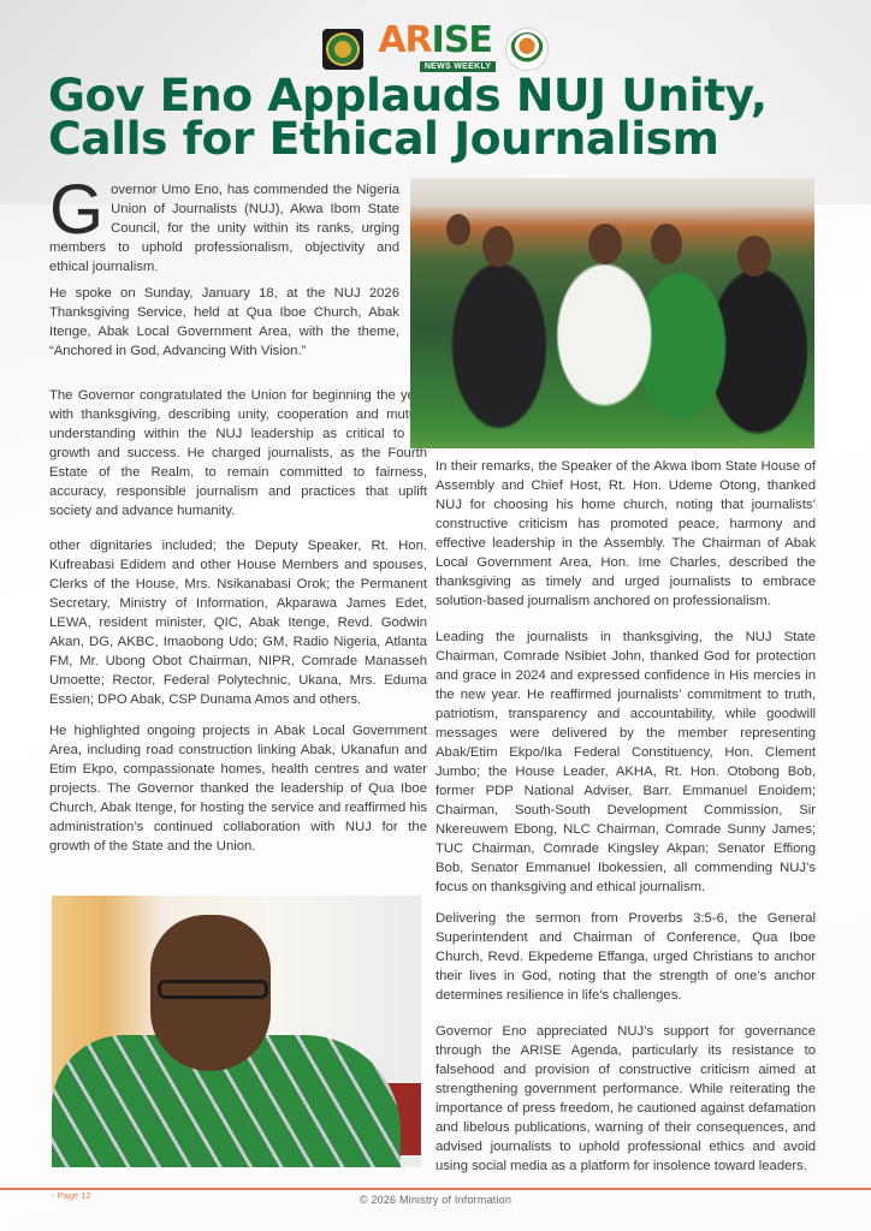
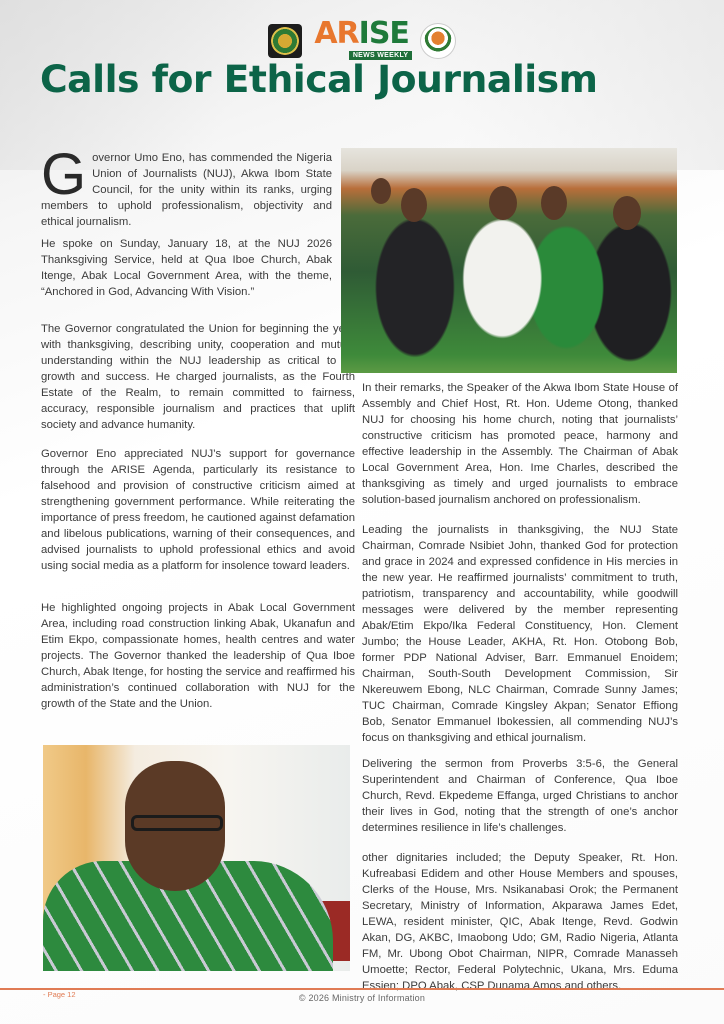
  ARISE
- Gov Eno Applauds NUJ Unity,
  Calls for Ethical Journalism
  G
  overnor Umo Eno, has commended the Nigeria Union of Journalists (NUJ), Akwa Ibom State Council, for the unity within its ranks, urging members to uphold professionalism, objectivity and ethical journalism.
  He spoke on Sunday, January 18, at the NUJ 2026 Thanksgiving Service, held at Qua Iboe Church, Abak Itenge, Abak Local Government Area, with the theme, “Anchored in God, Advancing With Vision.”
  The Governor congratulated the Union for beginning the y with thanksgiving, describing unity, cooperation and mut understanding within the NUJ leadership as critical to growth and success. He charged journalists, as the Fourth Estate of the Realm, to remain committed to fairness, accuracy, responsible journalism and practices that uplift society and advance humanity.
- other dignitaries included; the Deputy Speaker, Rt. Hon. Kufreabasi Edidem and other House Members and spouses, Clerks of the House, Mrs. Nsikanabasi Orok; the Permanent Secretary, Ministry of Information, Akparawa James Edet, LEWA, resident minister, QIC, Abak Itenge, Revd. Godwin Akan, DG, AKBC, Imaobong Udo; GM, Radio Nigeria, Atlanta FM, Mr. Ubong Obot Chairman, NIPR, Comrade Manasseh Umoette; Rector, Federal Polytechnic, Ukana, Mrs. Eduma Essien; DPO Abak, CSP Dunama Amos and others.
+ Governor Eno appreciated NUJ’s support for governance through the ARISE Agenda, particularly its resistance to falsehood and provision of constructive criticism aimed at strengthening government performance. While reiterating the importance of press freedom, he cautioned against defamation and libelous publications, warning of their consequences, and advised journalists to uphold professional ethics and avoid using social media as a platform for insolence toward leaders.
  He highlighted ongoing projects in Abak Local Government Area, including road construction linking Abak, Ukanafun and Etim Ekpo, compassionate homes, health centres and water projects. The Governor thanked the leadership of Qua Iboe Church, Abak Itenge, for hosting the service and reaffirmed his administration’s continued collaboration with NUJ for the growth of the State and the Union.
  In their remarks, the Speaker of the Akwa Ibom State House of Assembly and Chief Host, Rt. Hon. Udeme Otong, thanked NUJ for choosing his home church, noting that journalists’ constructive criticism has promoted peace, harmony and effective leadership in the Assembly. The Chairman of Abak Local Government Area, Hon. Ime Charles, described the thanksgiving as timely and urged journalists to embrace solution-based journalism anchored on professionalism.
  Leading the journalists in thanksgiving, the NUJ State Chairman, Comrade Nsibiet John, thanked God for protection and grace in 2024 and expressed confidence in His mercies in the new year. He reaffirmed journalists’ commitment to truth, patriotism, transparency and accountability, while goodwill messages were delivered by the member representing Abak/Etim Ekpo/Ika Federal Constituency, Hon. Clement Jumbo; the House Leader, AKHA, Rt. Hon. Otobong Bob, former PDP National Adviser, Barr. Emmanuel Enoidem; Chairman, South-South Development Commission, Sir Nkereuwem Ebong, NLC Chairman, Comrade Sunny James; TUC Chairman, Comrade Kingsley Akpan; Senator Effiong Bob, Senator Emmanuel Ibokessien, all commending NUJ’s focus on thanksgiving and ethical journalism.
  Delivering the sermon from Proverbs 3:5-6, the General Superintendent and Chairman of Conference, Qua Iboe Church, Revd. Ekpedeme Effanga, urged Christians to anchor their lives in God, noting that the strength of one’s anchor determines resilience in life’s challenges.
- Governor Eno appreciated NUJ’s support for governance through the ARISE Agenda, particularly its resistance to falsehood and provision of constructive criticism aimed at strengthening government performance. While reiterating the importance of press freedom, he cautioned against defamation and libelous publications, warning of their consequences, and advised journalists to uphold professional ethics and avoid using social media as a platform for insolence toward leaders.
+ other dignitaries included; the Deputy Speaker, Rt. Hon. Kufreabasi Edidem and other House Members and spouses, Clerks of the House, Mrs. Nsikanabasi Orok; the Permanent Secretary, Ministry of Information, Akparawa James Edet, LEWA, resident minister, QIC, Abak Itenge, Revd. Godwin Akan, DG, AKBC, Imaobong Udo; GM, Radio Nigeria, Atlanta FM, Mr. Ubong Obot Chairman, NIPR, Comrade Manasseh Umoette; Rector, Federal Polytechnic, Ukana, Mrs. Eduma Essien; DPO Abak, CSP Dunama Amos and others.
  - Page 12
  © 2026 Ministry of Information
